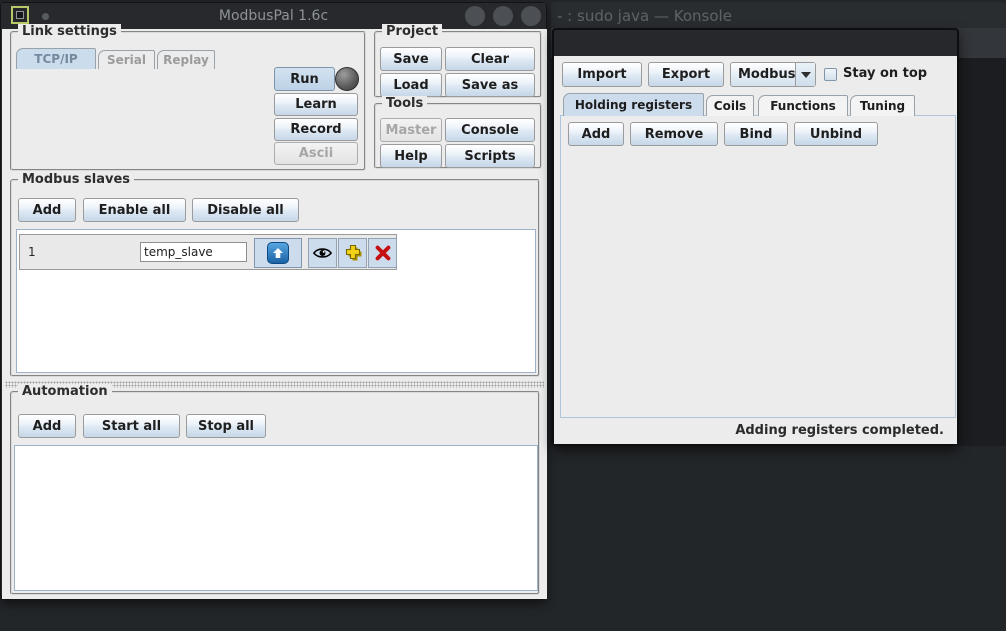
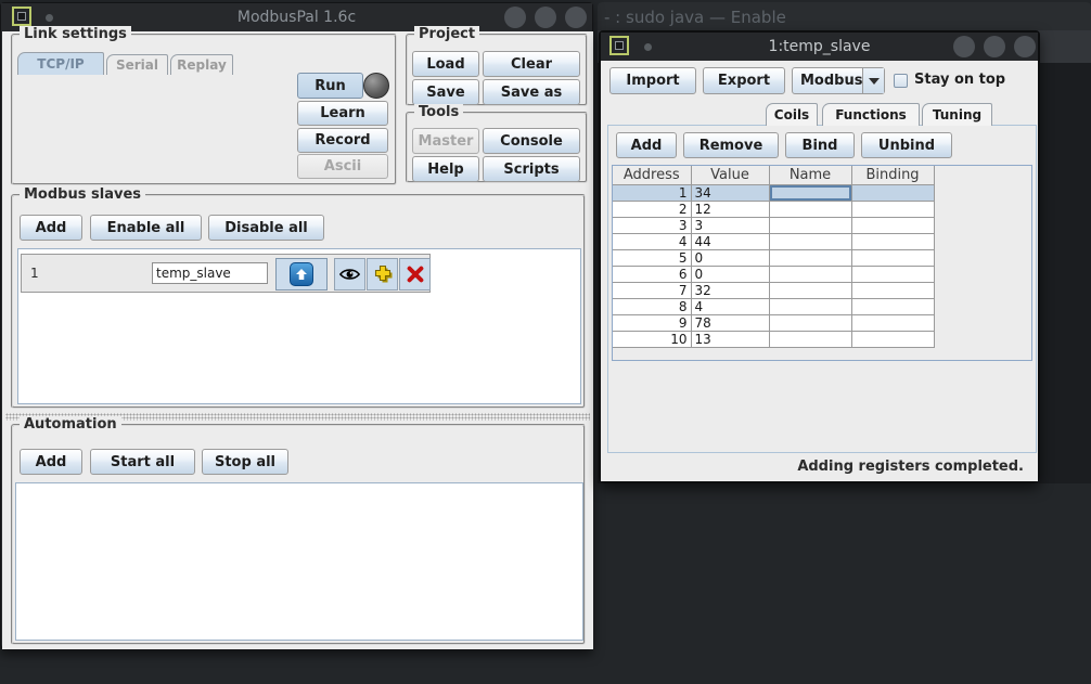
- - : sudo java — Konsole
+ - : sudo java — Enable
  ModbusPal 1.6c
  Link settings
  TCP/IP
  Serial
  Replay
  Run
  Learn
  Record
  Ascii
  Project
- Save
+ Load
  Clear
- Load
+ Save
  Save as
  Tools
  Master
  Console
  Help
  Scripts
  Modbus slaves
  Add
  Enable all
  Disable all
  1
  temp_slave
  Automation
  Add
  Start all
  Stop all
+ 1:temp_slave
  Import
  Export
  Modbus
  Stay on top
- Holding registers
  Coils
  Functions
  Tuning
  Add
  Remove
  Bind
  Unbind
+ Address	Value	Name	Binding
+ 1	34
+ 2	12
+ 3	3
+ 4	44
+ 5	0
+ 6	0
+ 7	32
+ 8	4
+ 9	78
+ 10	13
  Adding registers completed.
